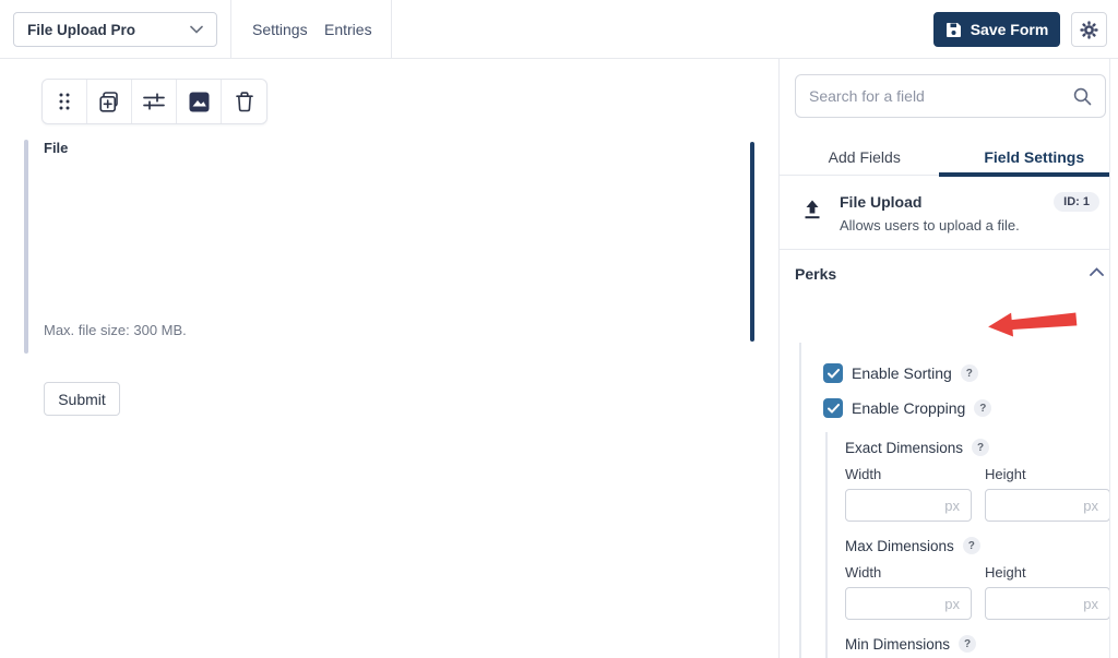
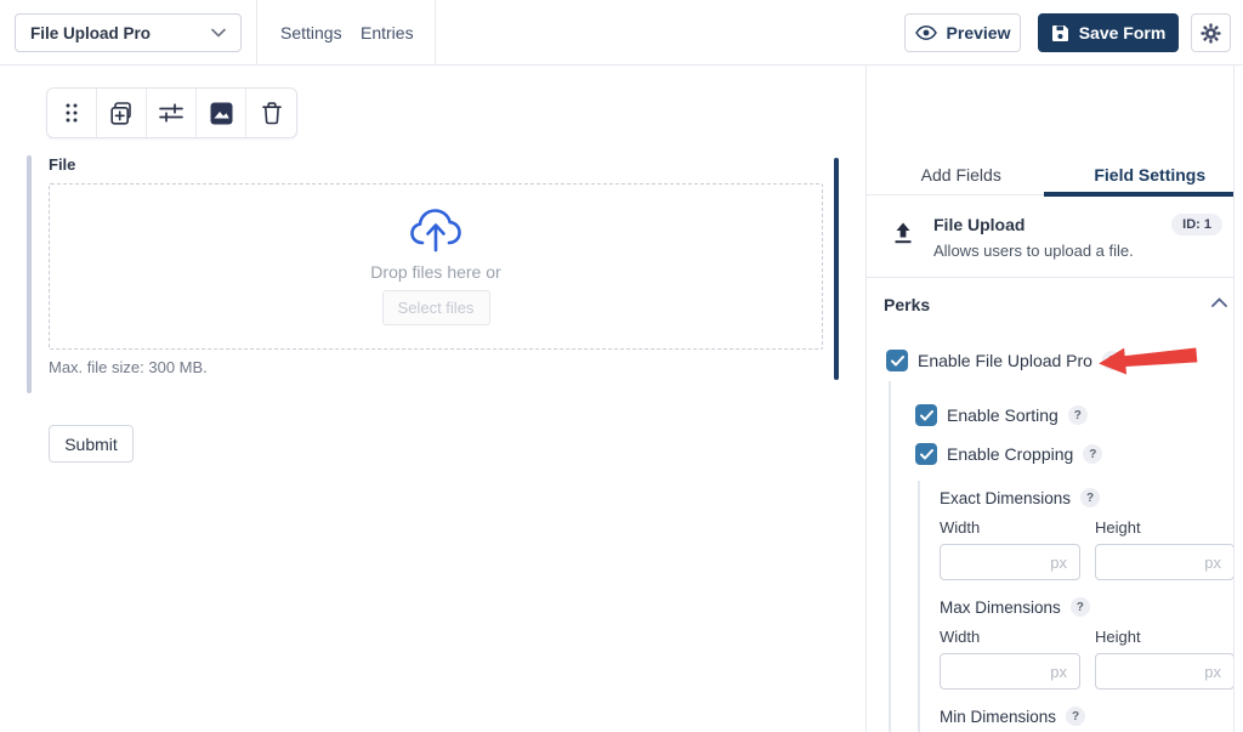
  File Upload Pro
  Settings
  Entries
+ Preview
  Save Form
  File
+ Drop files here or
+ Select files
  Max. file size: 300 MB.
  Submit
- Search for a field
  Add Fields
  Field Settings
  File Upload
  Allows users to upload a file.
  ID: 1
  Perks
+ Enable File Upload Pro
  Enable Sorting
  ?
  Enable Cropping
  ?
  Exact Dimensions
  ?
  Width
  Height
  px
  px
  Max Dimensions
  ?
  Width
  Height
  px
  px
  Min Dimensions
  ?
